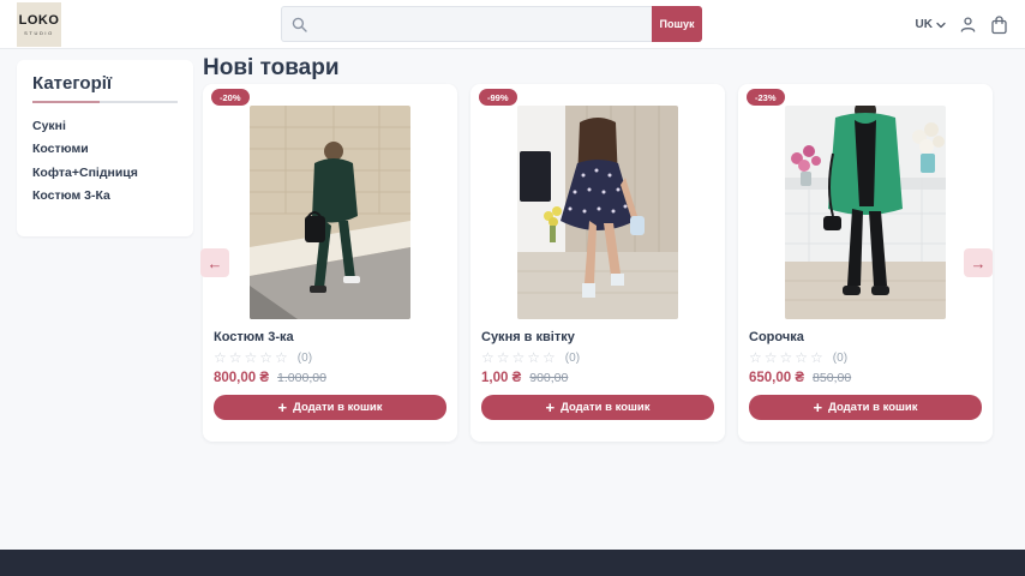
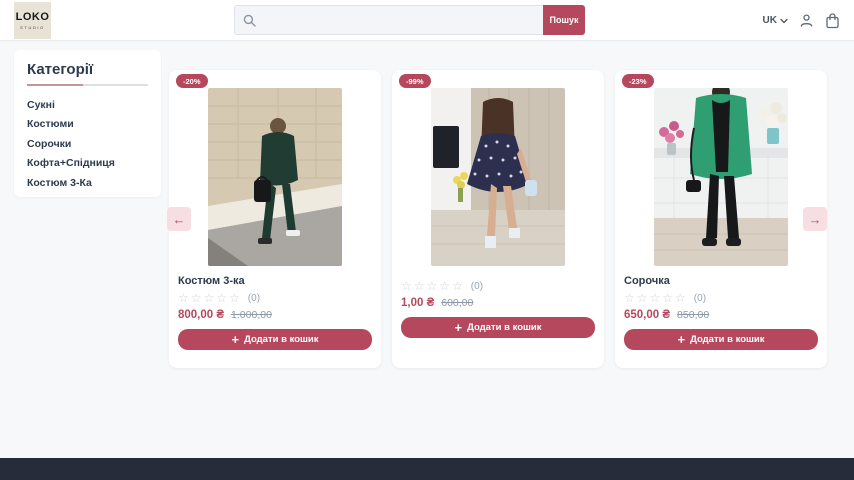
  LOKO
  Пошук
  UK
  Категорії
  Сукні
  Костюми
+ Сорочки
  Кофта+Спідниця
  Костюм 3-Ка
- Нові товари
  -20%
  Костюм 3-ка
  ☆☆☆☆☆
  (0)
  800,00 ₴
  1.000,00
  +
  Додати в кошик
  -99%
- Сукня в квітку
  ☆☆☆☆☆
  (0)
  1,00 ₴
- 900,00
+ 600,00
  +
  Додати в кошик
  -23%
  Сорочка
  ☆☆☆☆☆
  (0)
  650,00 ₴
  850,00
  +
  Додати в кошик
  ←
  →
